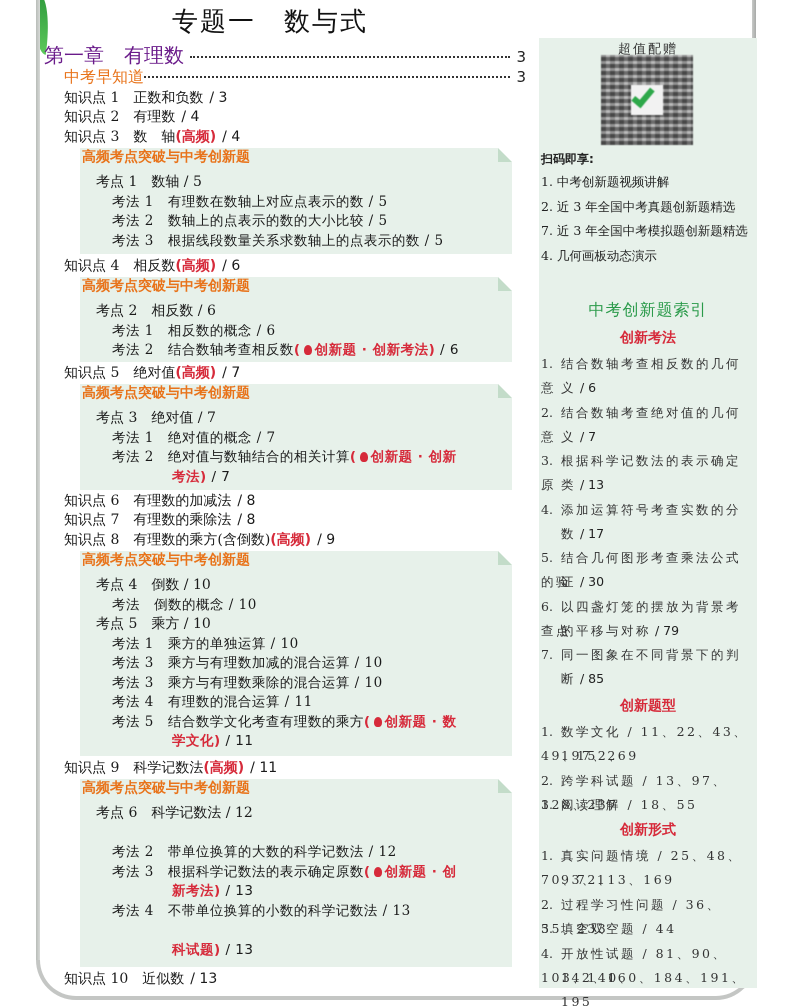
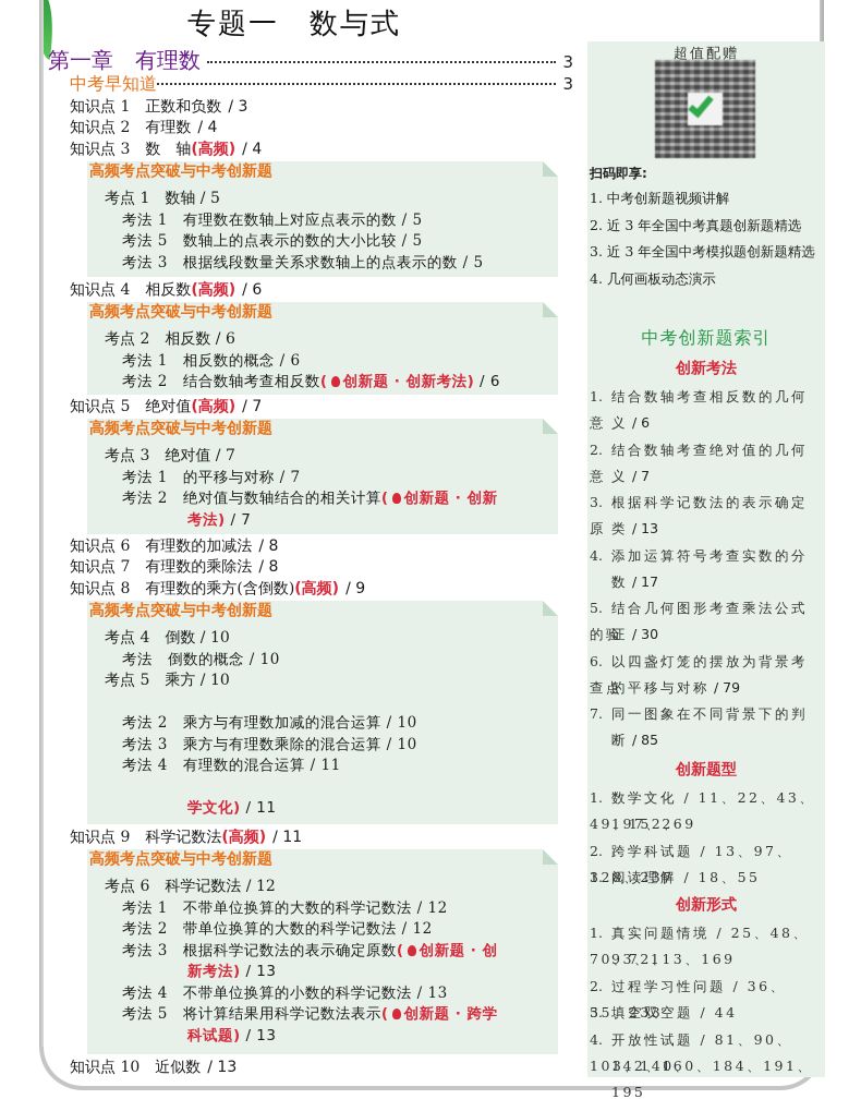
  专题一 数与式
  第一章 有理数
  3
  中考早知道
  3
  知识点 1 正数和负数 / 3
  知识点 2 有理数 / 4
  知识点 3 数 轴(高频) / 4
  知识点 4 相反数(高频) / 6
  知识点 5 绝对值(高频) / 7
  知识点 6 有理数的加减法 / 8
  知识点 7 有理数的乘除法 / 8
  知识点 8 有理数的乘方(含倒数)(高频) / 9
  知识点 9 科学记数法(高频) / 11
  知识点 10 近似数 / 13
  高频考点突破与中考创新题
  考点 1 数轴 / 5
  考法 1 有理数在数轴上对应点表示的数 / 5
- 考法 2 数轴上的点表示的数的大小比较 / 5
+ 考法 5 数轴上的点表示的数的大小比较 / 5
  考法 3 根据线段数量关系求数轴上的点表示的数 / 5
  高频考点突破与中考创新题
  考点 2 相反数 / 6
  考法 1 相反数的概念 / 6
  考法 2 结合数轴考查相反数( 创新题 · 创新考法) / 6
  高频考点突破与中考创新题
  考点 3 绝对值 / 7
- 考法 1 绝对值的概念 / 7
+ 考法 1 的平移与对称 / 7
  考法 2 绝对值与数轴结合的相关计算( 创新题 · 创新
  考法) / 7
  高频考点突破与中考创新题
  考点 4 倒数 / 10
  考法 倒数的概念 / 10
  考点 5 乘方 / 10
- 考法 1 乘方的单独运算 / 10
- 考法 3 乘方与有理数加减的混合运算 / 10
+ 考法 2 乘方与有理数加减的混合运算 / 10
  考法 3 乘方与有理数乘除的混合运算 / 10
  考法 4 有理数的混合运算 / 11
- 考法 5 结合数学文化考查有理数的乘方( 创新题 · 数
  学文化) / 11
  高频考点突破与中考创新题
  考点 6 科学记数法 / 12
+ 考法 1 不带单位换算的大数的科学记数法 / 12
  考法 2 带单位换算的大数的科学记数法 / 12
  考法 3 根据科学记数法的表示确定原数( 创新题 · 创
  新考法) / 13
  考法 4 不带单位换算的小数的科学记数法 / 13
+ 考法 5 将计算结果用科学记数法表示( 创新题 · 跨学
  科试题) / 13
  超值配赠
  扫码即享:
  1. 中考创新题视频讲解
  2. 近 3 年全国中考真题创新题精选
- 7. 近 3 年全国中考模拟题创新题精选
+ 3. 近 3 年全国中考模拟题创新题精选
  4. 几何画板动态演示
  中考创新题索引
  创新考法
  1. 结合数轴考查相反数的几何意
  义 / 6
  2. 结合数轴考查绝对值的几何意
  义 / 7
  3. 根据科学记数法的表示确定原
  类 / 13
  4. 添加运算符号考查实数的分
  数 / 17
  5. 结合几何图形考查乘法公式的验
  证 / 30
  6. 以四盏灯笼的摆放为背景考查点
  的平移与对称 / 79
  7. 同一图象在不同背景下的判
  断 / 85
  创新题型
  1. 数学文化 / 11、22、43、49、152、
  197、269
  2. 跨学科试题 / 13、97、128、237
  3. 阅读理解 / 18、55
  创新形式
  1. 真实问题情境 / 25、48、70、72、
  93、113、169
  2. 过程学习性问题 / 36、55、233
  3. 填空双空题 / 44
  4. 开放性试题 / 81、90、103、140、
  142、160、184、191、195
